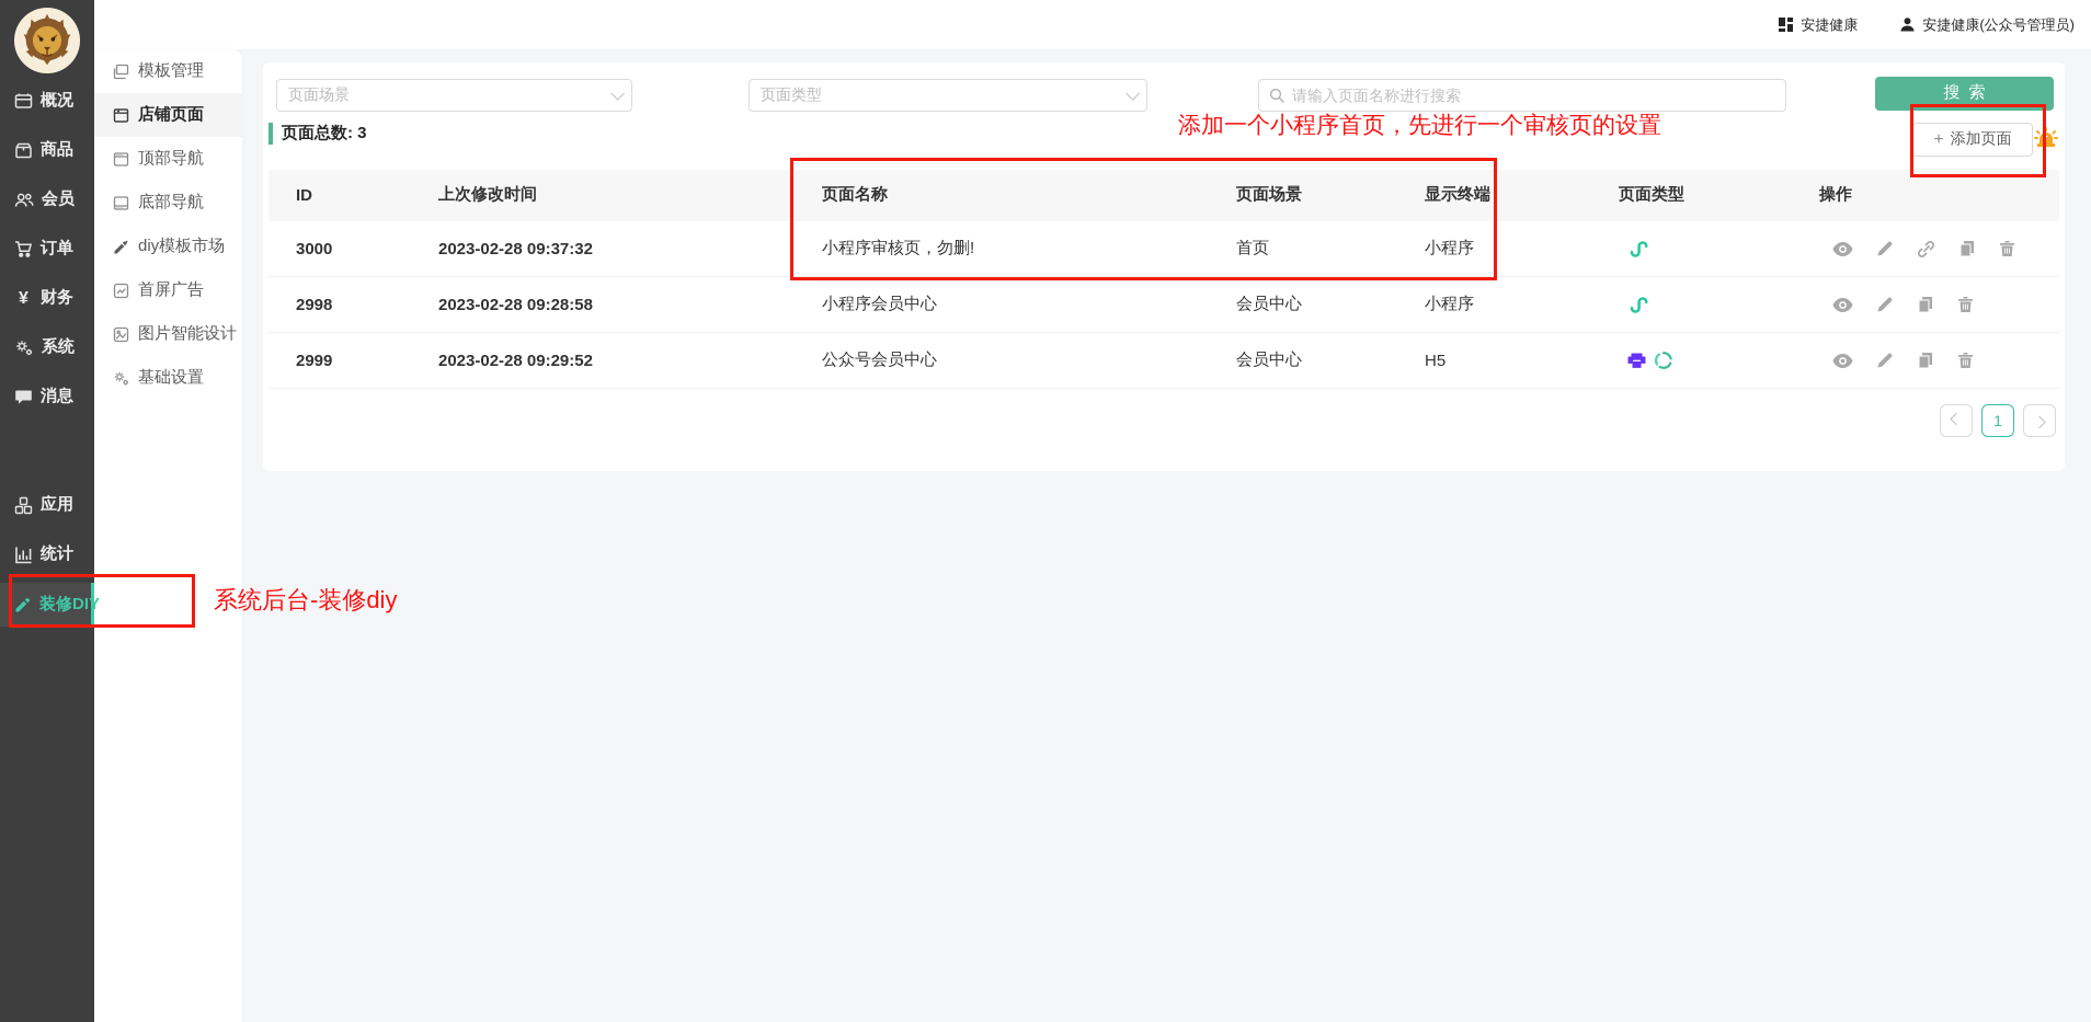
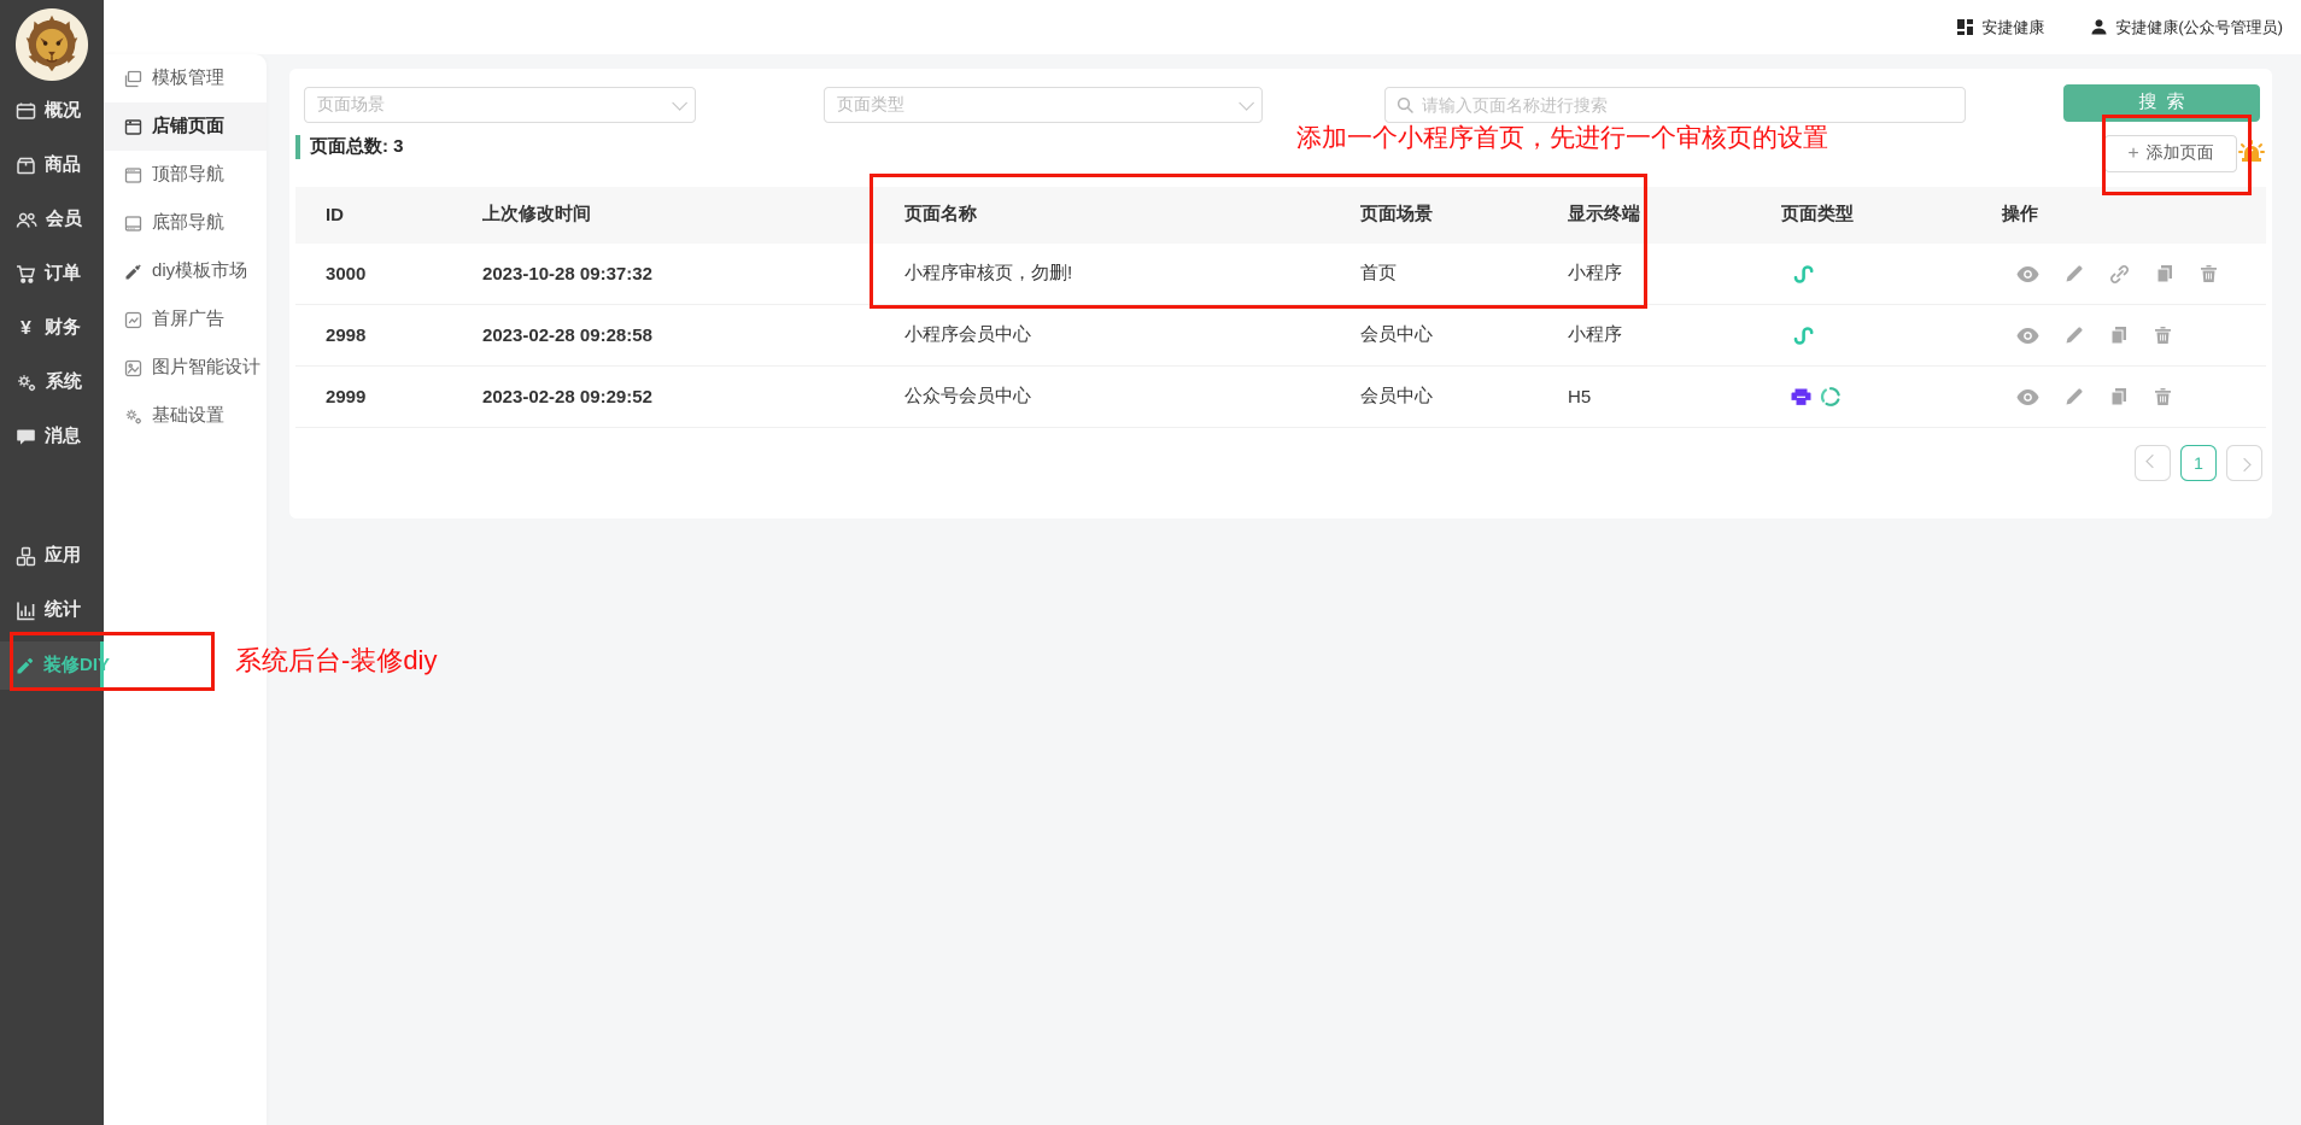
  概况
  商品
  会员
  订单
  ¥
  财务
  系统
  消息
  应用
  统计
  装修DIY
  安捷健康
  安捷健康(公众号管理员)
  模板管理
  店铺页面
  顶部导航
  底部导航
  diy模板市场
  首屏广告
  图片智能设计
  基础设置
  页面场景
  页面类型
  请输入页面名称进行搜索
  搜索
  +
  添加页面
  页面总数: 3
  ID
  上次修改时间
  页面名称
  页面场景
  显示终端
  页面类型
  操作
  3000
- 2023-02-28 09:37:32
+ 2023-10-28 09:37:32
  小程序审核页，勿删!
  首页
  小程序
  2998
  2023-02-28 09:28:58
  小程序会员中心
  会员中心
  小程序
  2999
  2023-02-28 09:29:52
  公众号会员中心
  会员中心
  H5
  1
  添加一个小程序首页，先进行一个审核页的设置
  系统后台-装修diy
